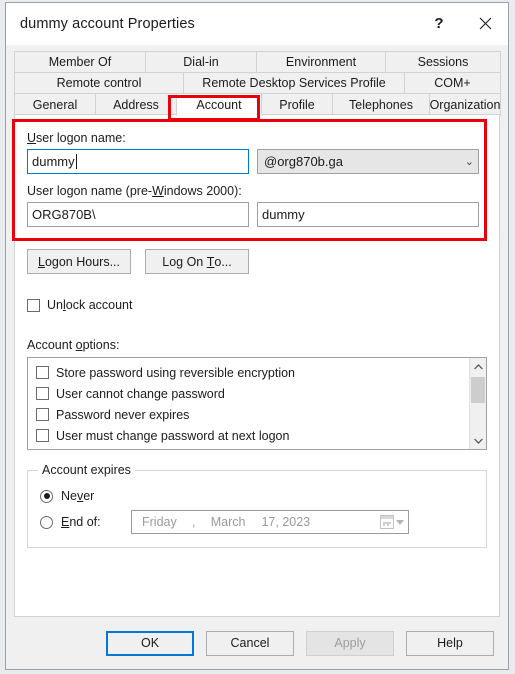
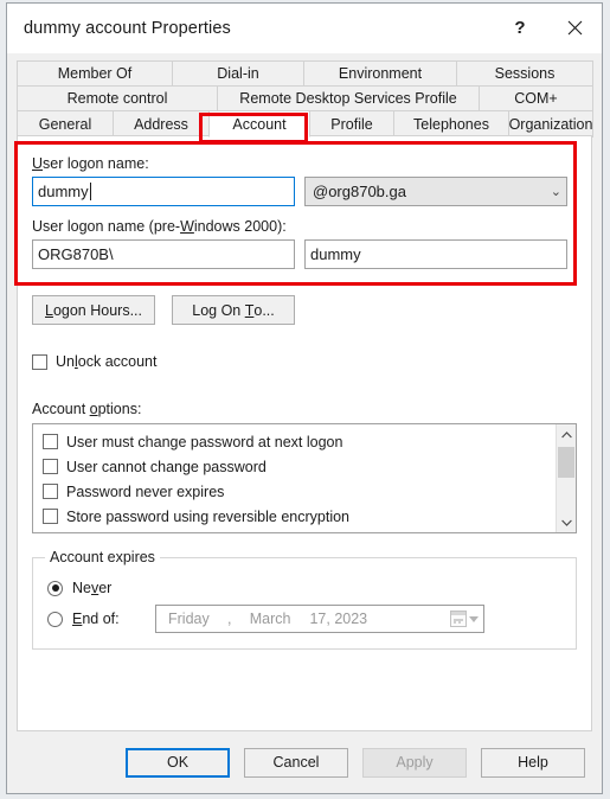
  dummy account Properties
  ?
  Member Of
  Dial-in
  Environment
  Sessions
  Remote control
  Remote Desktop Services Profile
  COM+
  General
  Address
  Account
  Profile
  Telephones
  Organization
  User logon name:
  dummy
  @org870b.ga
  ⌄
  User logon name (pre-Windows 2000):
  ORG870B\
  dummy
  L
  ogon Hours...
  Log On
  T
  o...
  Unlock account
  Account options:
- Store password using reversible encryption
+ User must change password at next logon
  User cannot change password
  Password never expires
- User must change password at next logon
+ Store password using reversible encryption
  Account expires
  Never
  End of:
  Friday
  ,
  March
  17, 2023
  OK
  Cancel
  Apply
  Help
